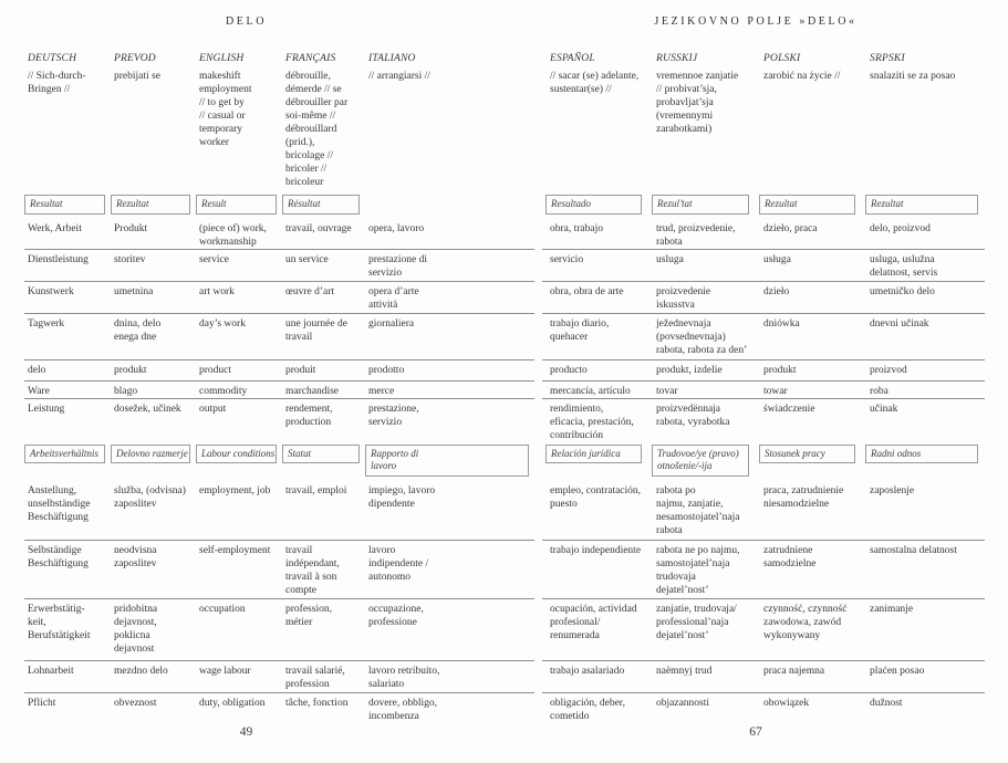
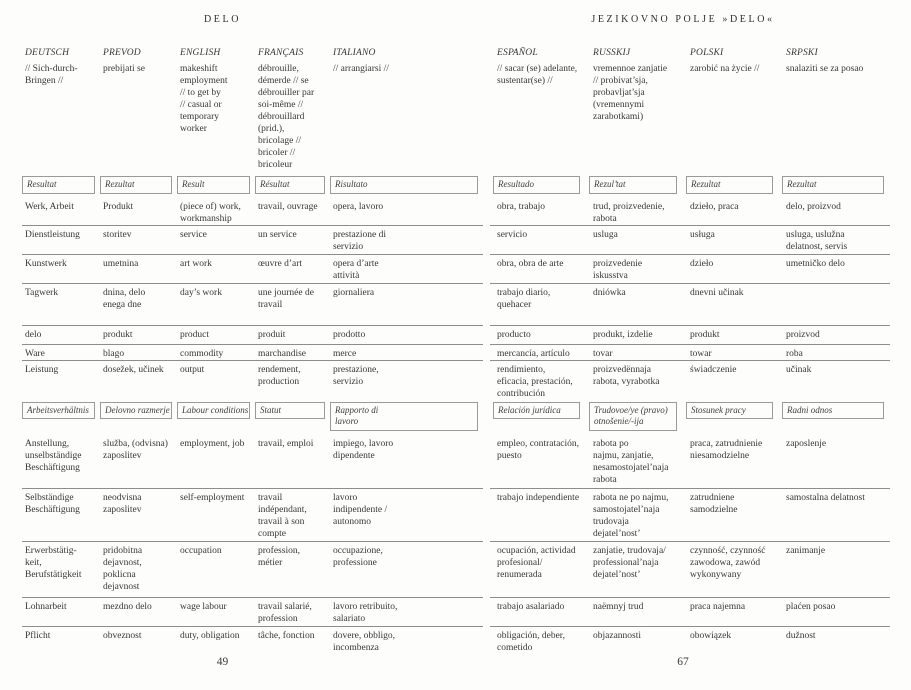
  DELO
  JEZIKOVNO POLJE »DELO«
  DEUTSCH
  // Sich-durch-
  Bringen //
  PREVOD
  prebijati se
  ENGLISH
  makeshift
  employment
  // to get by
  // casual or
  temporary
  worker
  FRANÇAIS
  débrouille,
  démerde // se
  débrouiller par
  soi-même //
  débrouillard
  (prid.),
  bricolage //
  bricoler //
  bricoleur
  ITALIANO
  // arrangiarsi //
  Resultat
  Rezultat
  Result
  Résultat
+ Risultato
  Werk, Arbeit
  Produkt
  (piece of) work,
  workmanship
  travail, ouvrage
  opera, lavoro
  Dienstleistung
  storitev
  service
  un service
  prestazione di
  servizio
  Kunstwerk
  umetnina
  art work
  œuvre d’art
  opera d’arte
  attività
  Tagwerk
  dnina, delo
  enega dne
  day’s work
  une journée de
  travail
  giornaliera
  delo
  produkt
  product
  produit
  prodotto
  Ware
  blago
  commodity
  marchandise
  merce
  Leistung
  dosežek, učinek
  output
  rendement,
  production
  prestazione,
  servizio
  Arbeitsverhältnis
  Delovno razmerje
  Labour conditions
  Statut
  Rapporto di
  lavoro
  Anstellung,
  unselbständige
  Beschäftigung
  služba, (odvisna)
  zaposlitev
  employment, job
  travail, emploi
  impiego, lavoro
  dipendente
  Selbständige
  Beschäftigung
  neodvisna
  zaposlitev
  self-employment
  travail
  indépendant,
  travail à son
  compte
  lavoro
  indipendente /
  autonomo
  Erwerbstätig-
  keit,
  Berufstätigkeit
  pridobitna
  dejavnost,
  poklicna
  dejavnost
  occupation
  profession,
  métier
  occupazione,
  professione
  Lohnarbeit
  mezdno delo
  wage labour
  travail salarié,
  profession
  lavoro retribuito,
  salariato
  Pflicht
  obveznost
  duty, obligation
  tâche, fonction
  dovere, obbligo,
  incombenza
  ESPAÑOL
  // sacar (se) adelante,
  sustentar(se) //
  RUSSKIJ
  vremennoe zanjatie
  // probivat’sja,
  probavljat’sja
  (vremennymi
  zarabotkami)
  POLSKI
  zarobić na życie //
  SRPSKI
  snalaziti se za posao
  Resultado
  Rezul’tat
  Rezultat
  Rezultat
  obra, trabajo
  trud, proizvedenie,
  rabota
  dzieło, praca
  delo, proizvod
  servicio
  usluga
  usługa
  usluga, uslužna
  delatnost, servis
  obra, obra de arte
  proizvedenie
  iskusstva
  dzieło
  umetničko delo
  trabajo diario,
  quehacer
- ježednevnaja
- (povsednevnaja)
- rabota, rabota za den’
  dniówka
  dnevni učinak
  producto
  produkt, izdelie
  produkt
  proizvod
  mercancía, artículo
  tovar
  towar
  roba
  rendimiento,
  eficacia, prestación,
  contribución
  proizvedënnaja
  rabota, vyrabotka
  świadczenie
  učinak
  Relación jurídica
  Trudovoe/ye (pravo)
  otnošenie/-ija
  Stosunek pracy
  Radni odnos
  empleo, contratación,
  puesto
  rabota po
  najmu, zanjatie,
  nesamostojatel’naja
  rabota
  praca, zatrudnienie
  niesamodzielne
  zaposlenje
  trabajo independiente
  rabota ne po najmu,
  samostojatel’naja
  trudovaja
  dejatel’nost’
  zatrudniene
  samodzielne
  samostalna delatnost
  ocupación, actividad
  profesional/
  renumerada
  zanjatie, trudovaja/
  professional’naja
  dejatel’nost’
  czynność, czynność
  zawodowa, zawód
  wykonywany
  zanimanje
  trabajo asalariado
  naëmnyj trud
  praca najemna
  plaćen posao
  obligación, deber,
  cometido
  objazannosti
  obowiązek
  dužnost
  49
  67
